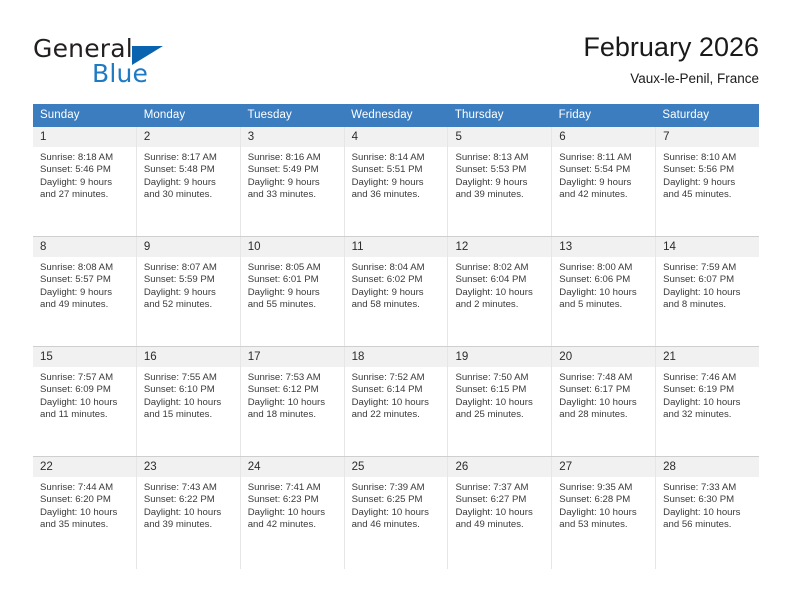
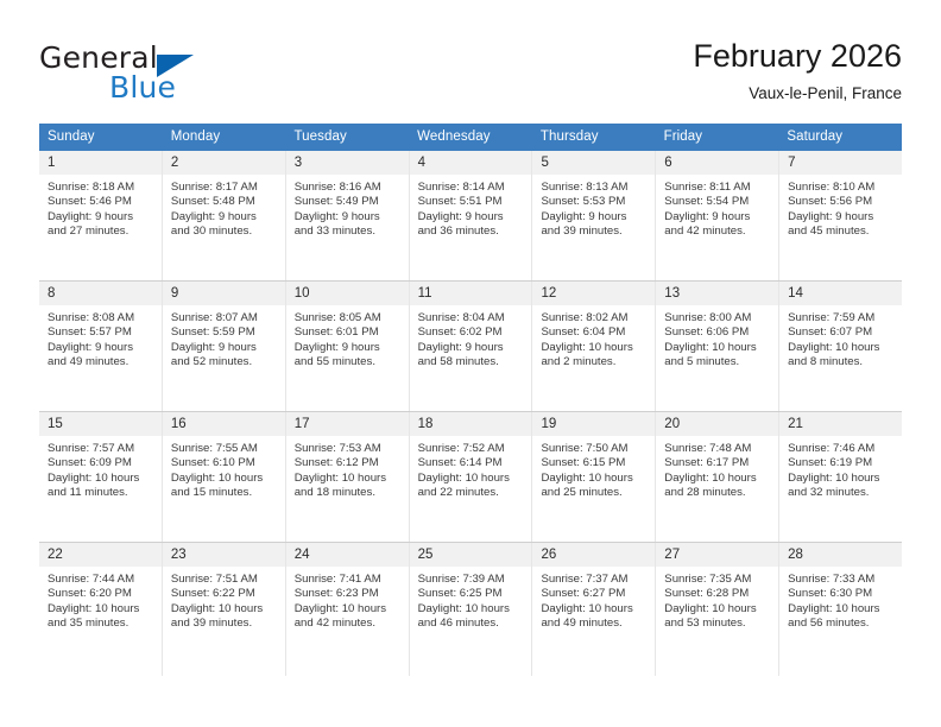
  General
  Blue
  February 2026
  Vaux-le-Penil, France
  Sunday
  Monday
  Tuesday
  Wednesday
  Thursday
  Friday
  Saturday
  1
  Sunrise: 8:18 AM
  Sunset: 5:46 PM
  Daylight: 9 hours
  and 27 minutes.
  2
  Sunrise: 8:17 AM
  Sunset: 5:48 PM
  Daylight: 9 hours
  and 30 minutes.
  3
  Sunrise: 8:16 AM
  Sunset: 5:49 PM
  Daylight: 9 hours
  and 33 minutes.
  4
  Sunrise: 8:14 AM
  Sunset: 5:51 PM
  Daylight: 9 hours
  and 36 minutes.
  5
  Sunrise: 8:13 AM
  Sunset: 5:53 PM
  Daylight: 9 hours
  and 39 minutes.
  6
  Sunrise: 8:11 AM
  Sunset: 5:54 PM
  Daylight: 9 hours
  and 42 minutes.
  7
  Sunrise: 8:10 AM
  Sunset: 5:56 PM
  Daylight: 9 hours
  and 45 minutes.
  8
  Sunrise: 8:08 AM
  Sunset: 5:57 PM
  Daylight: 9 hours
  and 49 minutes.
  9
  Sunrise: 8:07 AM
  Sunset: 5:59 PM
  Daylight: 9 hours
  and 52 minutes.
  10
  Sunrise: 8:05 AM
  Sunset: 6:01 PM
  Daylight: 9 hours
  and 55 minutes.
  11
  Sunrise: 8:04 AM
  Sunset: 6:02 PM
  Daylight: 9 hours
  and 58 minutes.
  12
  Sunrise: 8:02 AM
  Sunset: 6:04 PM
  Daylight: 10 hours
  and 2 minutes.
  13
  Sunrise: 8:00 AM
  Sunset: 6:06 PM
  Daylight: 10 hours
  and 5 minutes.
  14
  Sunrise: 7:59 AM
  Sunset: 6:07 PM
  Daylight: 10 hours
  and 8 minutes.
  15
  Sunrise: 7:57 AM
  Sunset: 6:09 PM
  Daylight: 10 hours
  and 11 minutes.
  16
  Sunrise: 7:55 AM
  Sunset: 6:10 PM
  Daylight: 10 hours
  and 15 minutes.
  17
  Sunrise: 7:53 AM
  Sunset: 6:12 PM
  Daylight: 10 hours
  and 18 minutes.
  18
  Sunrise: 7:52 AM
  Sunset: 6:14 PM
  Daylight: 10 hours
  and 22 minutes.
  19
  Sunrise: 7:50 AM
  Sunset: 6:15 PM
  Daylight: 10 hours
  and 25 minutes.
  20
  Sunrise: 7:48 AM
  Sunset: 6:17 PM
  Daylight: 10 hours
  and 28 minutes.
  21
  Sunrise: 7:46 AM
  Sunset: 6:19 PM
  Daylight: 10 hours
  and 32 minutes.
  22
  Sunrise: 7:44 AM
  Sunset: 6:20 PM
  Daylight: 10 hours
  and 35 minutes.
  23
- Sunrise: 7:43 AM
+ Sunrise: 7:51 AM
  Sunset: 6:22 PM
  Daylight: 10 hours
  and 39 minutes.
  24
  Sunrise: 7:41 AM
  Sunset: 6:23 PM
  Daylight: 10 hours
  and 42 minutes.
  25
  Sunrise: 7:39 AM
  Sunset: 6:25 PM
  Daylight: 10 hours
  and 46 minutes.
  26
  Sunrise: 7:37 AM
  Sunset: 6:27 PM
  Daylight: 10 hours
  and 49 minutes.
  27
- Sunrise: 9:35 AM
+ Sunrise: 7:35 AM
  Sunset: 6:28 PM
  Daylight: 10 hours
  and 53 minutes.
  28
  Sunrise: 7:33 AM
  Sunset: 6:30 PM
  Daylight: 10 hours
  and 56 minutes.
